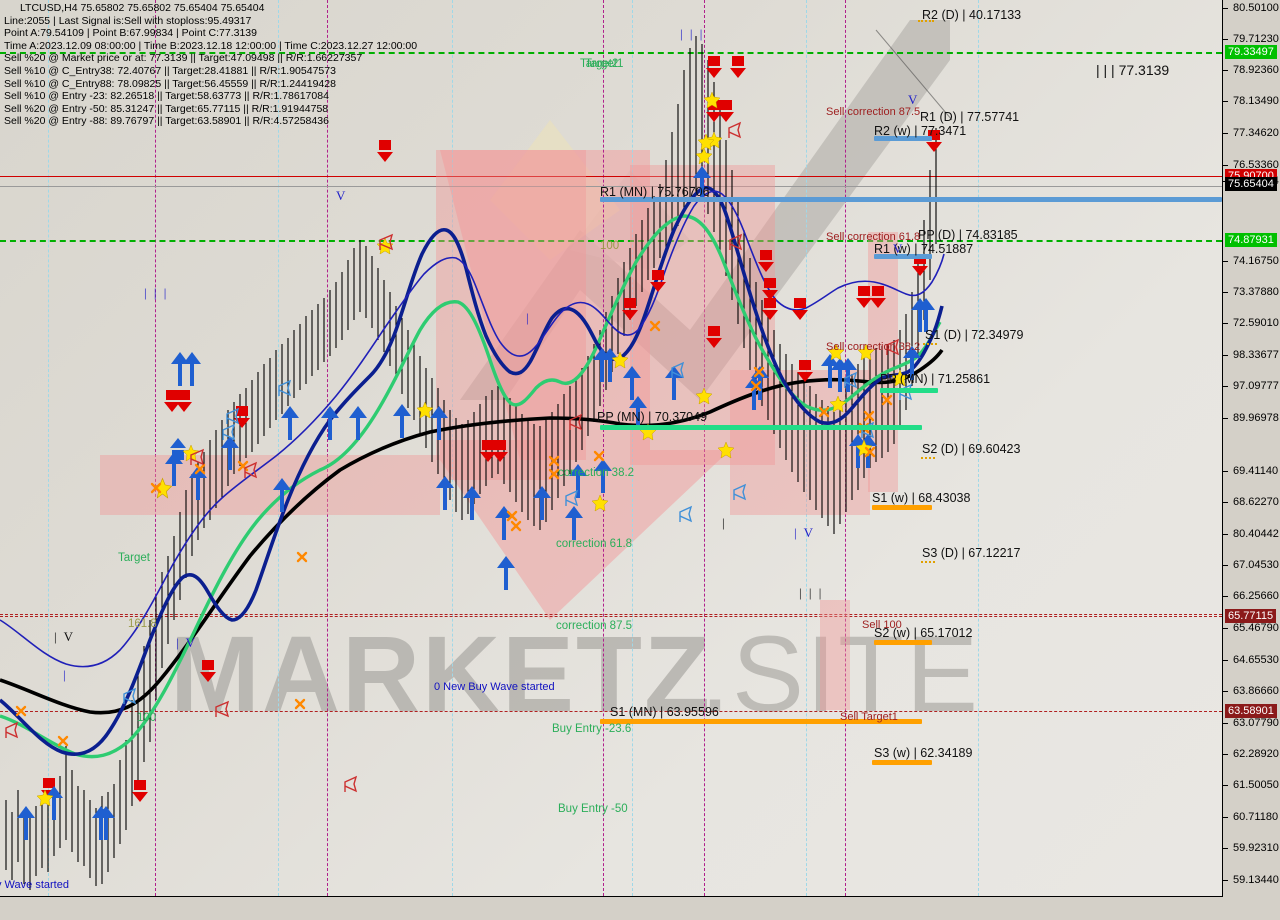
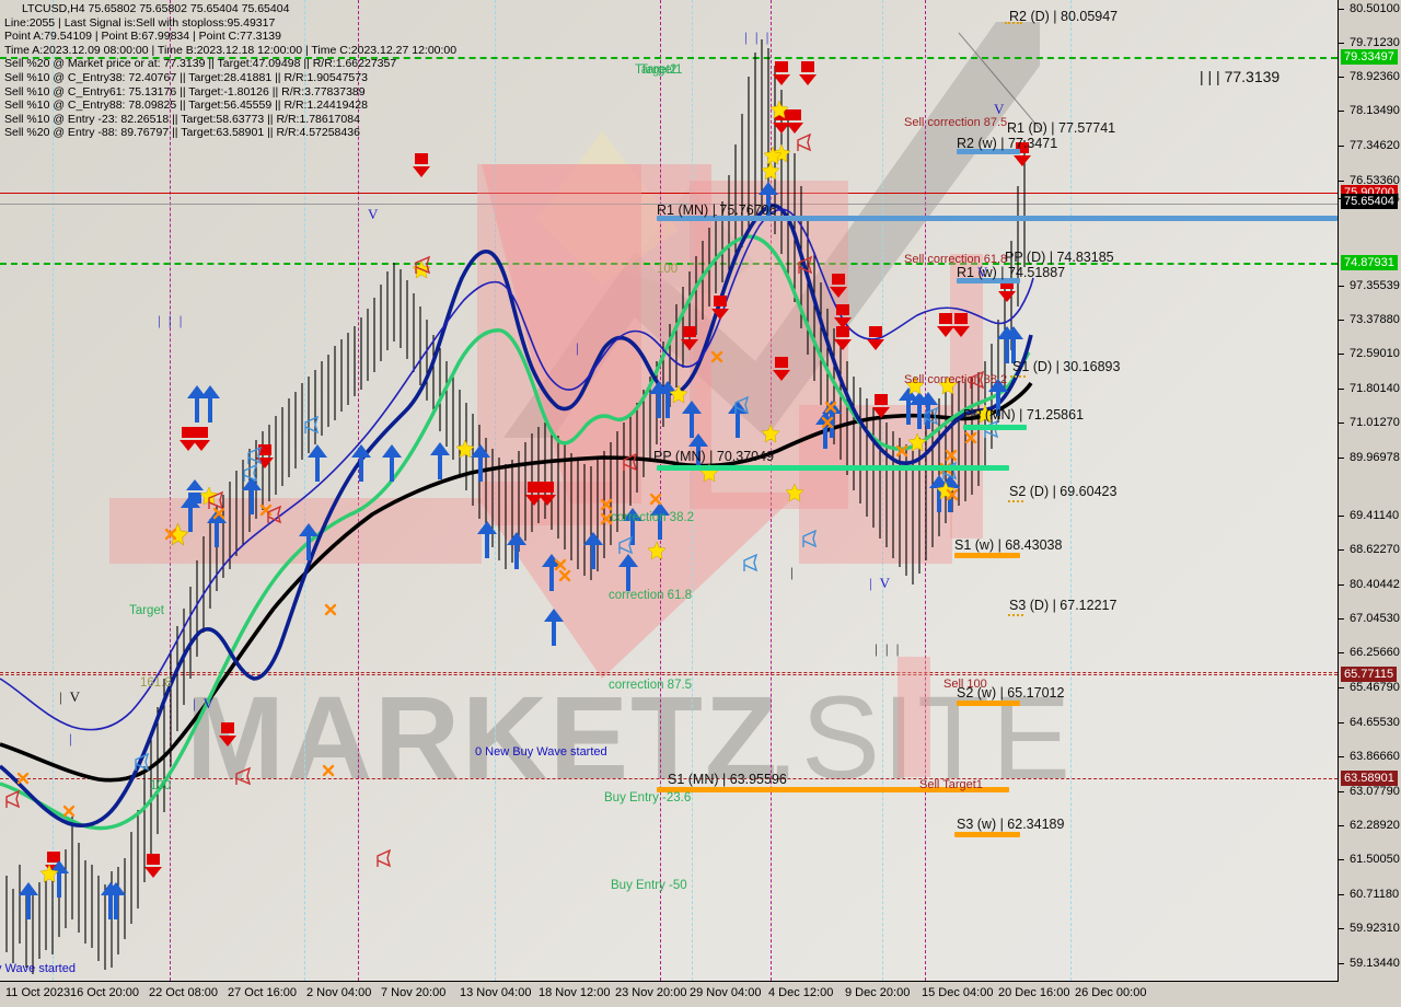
  MARKETZ
  .SITE
- R2 (D) | 40.17133
+ R2 (D) | 80.05947
  R1 (D) | 77.57741
  R2 (w) | 77.3471
  PP (D) | 74.83185
  R1 (w) | 74.51887
  R1 (MN) | 75.76706
- S1 (D) | 72.34979
+ S1 (D) | 30.16893
  PP (MN) | 71.25861
  S2 (D) | 69.60423
  S1 (w) | 68.43038
  S3 (D) | 67.12217
  S2 (w) | 65.17012
  S1 (MN) | 63.95596
  S3 (w) | 62.34189
  PP (MN) | 70.37049
  | | | 77.3139
  Sell correction 87.5
  Sell correction 61.8
  Sell correction 38.2
  Sell 100
  Sell Target1
  Target1
  Target2
  Target
  161.8
  100
  100
  correction 38.2
  correction 61.8
  correction 87.5
  0 New Buy Wave started
  Buy Entry -23.6
  Buy Entry -50
  Wave started
  | | |
  | | |
  V
  |
  | V
  | | |
  |
  | V
  | V
  |
  V
  V
  LTCUSD,H4 75.65802 75.65802 75.65404 75.65404
  Line:2055 | Last Signal is:Sell with stoploss:95.49317
  Point A:79.54109 | Point B:67.99834 | Point C:77.3139
  Time A:2023.12.09 08:00:00 | Time B:2023.12.18 12:00:00 | Time C:2023.12.27 12:00:00
  Sell %20 @ Market price or at: 77.3139 || Target:47.09498 || R/R:1.66227357
  Sell %10 @ C_Entry38: 72.40767 || Target:28.41881 || R/R:1.90547573
+ Sell %10 @ C_Entry61: 75.13176 || Target:-1.80126 || R/R:3.77837389
  Sell %10 @ C_Entry88: 78.09825 || Target:56.45559 || R/R:1.24419428
  Sell %10 @ Entry -23: 82.26518 || Target:58.63773 || R/R:1.78617084
- Sell %20 @ Entry -50: 85.31247 || Target:65.77115 || R/R:1.91944758
  Sell %20 @ Entry -88: 89.76797 || Target:63.58901 || R/R:4.57258436
  80.50100
  79.71230
  78.92360
  78.13490
  77.34620
  76.53360
- 74.16750
+ 97.35539
  73.37880
  72.59010
- 98.33677
+ 71.80140
- 97.09777
+ 71.01270
  89.96978
  69.41140
  68.62270
  80.40442
  67.04530
  66.25660
  65.46790
  64.65530
  63.86660
  63.07790
  62.28920
  61.50050
  60.71180
  59.92310
  59.13440
  79.33497
  75.90700
  75.65404
  74.87931
  65.77115
  63.58901
+ 11 Oct 2023
+ 16 Oct 20:00
+ 22 Oct 08:00
+ 27 Oct 16:00
+ 2 Nov 04:00
+ 7 Nov 20:00
+ 13 Nov 04:00
+ 18 Nov 12:00
+ 23 Nov 20:00
+ 29 Nov 04:00
+ 4 Dec 12:00
+ 9 Dec 20:00
+ 15 Dec 04:00
+ 20 Dec 16:00
+ 26 Dec 00:00
